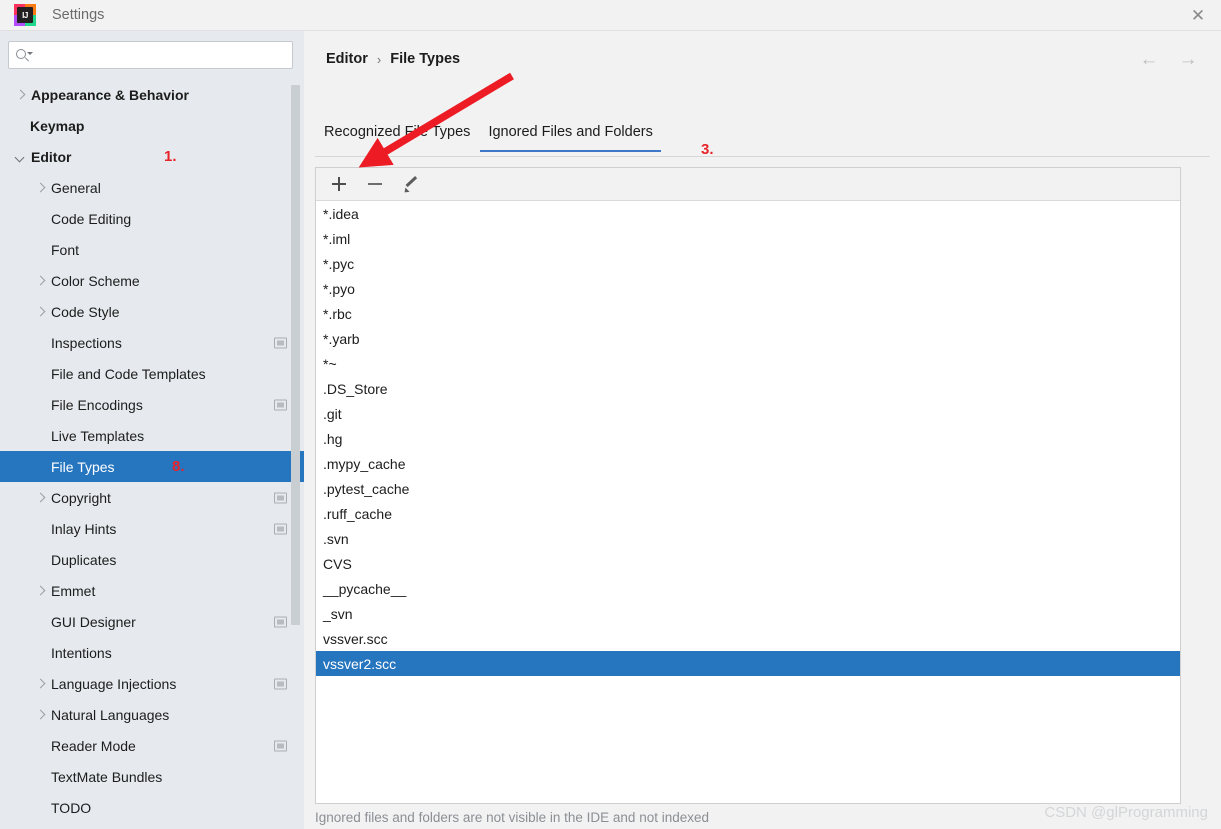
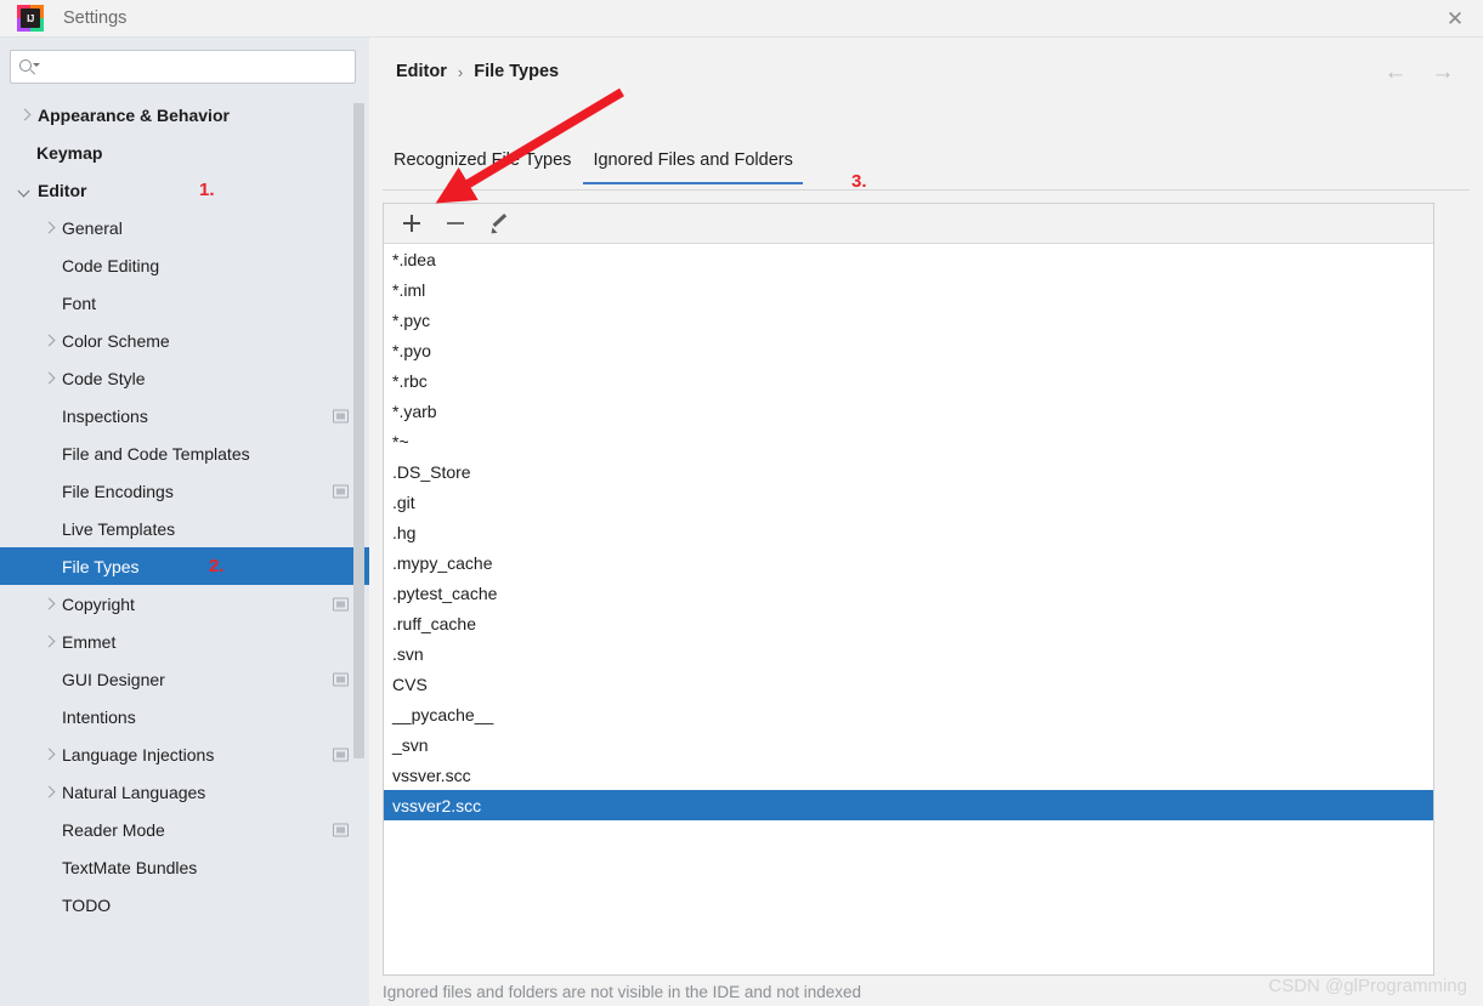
  IJ
  Settings
  ✕
  Appearance & Behavior
  Keymap
  Editor
  1.
  General
  Code Editing
  Font
  Color Scheme
  Code Style
  Inspections
  File and Code Templates
  File Encodings
  Live Templates
  File Types
- 8.
+ 2.
  Copyright
- Inlay Hints
- Duplicates
  Emmet
  GUI Designer
  Intentions
  Language Injections
  Natural Languages
  Reader Mode
  TextMate Bundles
  TODO
  Editor
  ›
  File Types
  ←
  →
  Recognized F Types
  Ignored Files and Folders
  3.
  *.idea
  *.iml
  *.pyc
  *.pyo
  *.rbc
  *.yarb
  *~
  .DS_Store
  .git
  .hg
  .mypy_cache
  .pytest_cache
  .ruff_cache
  .svn
  CVS
  __pycache__
  _svn
  vssver.scc
  vssver2.scc
  Ignored files and folders are not visible in the IDE and not indexed
  CSDN @glProgramming
